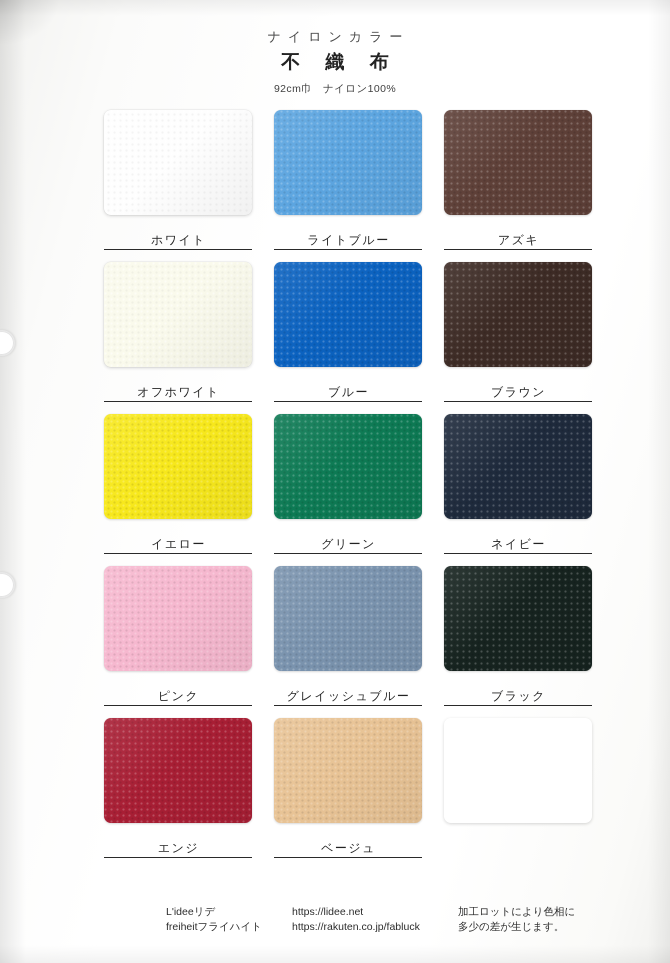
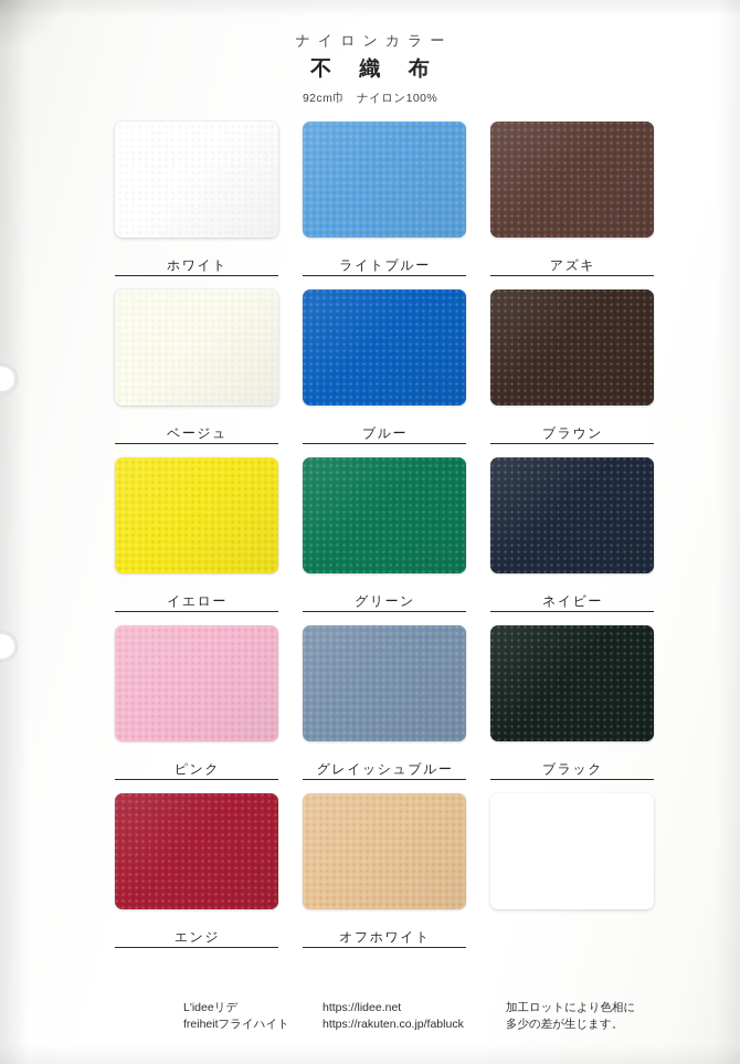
  ナイロンカラー
  不 織 布
  92cm巾 ナイロン100%
  ホワイト
  ライトブルー
  アズキ
- オフホワイト
+ ベージュ
  ブルー
  ブラウン
  イエロー
  グリーン
  ネイビー
  ピンク
  グレイッシュブルー
  ブラック
  エンジ
- ベージュ
+ オフホワイト
  L'ideeリデ
  freiheitフライハイト
  https://lidee.net
  https://rakuten.co.jp/fabluck
  加工ロットにより色相に
  多少の差が生じます。
